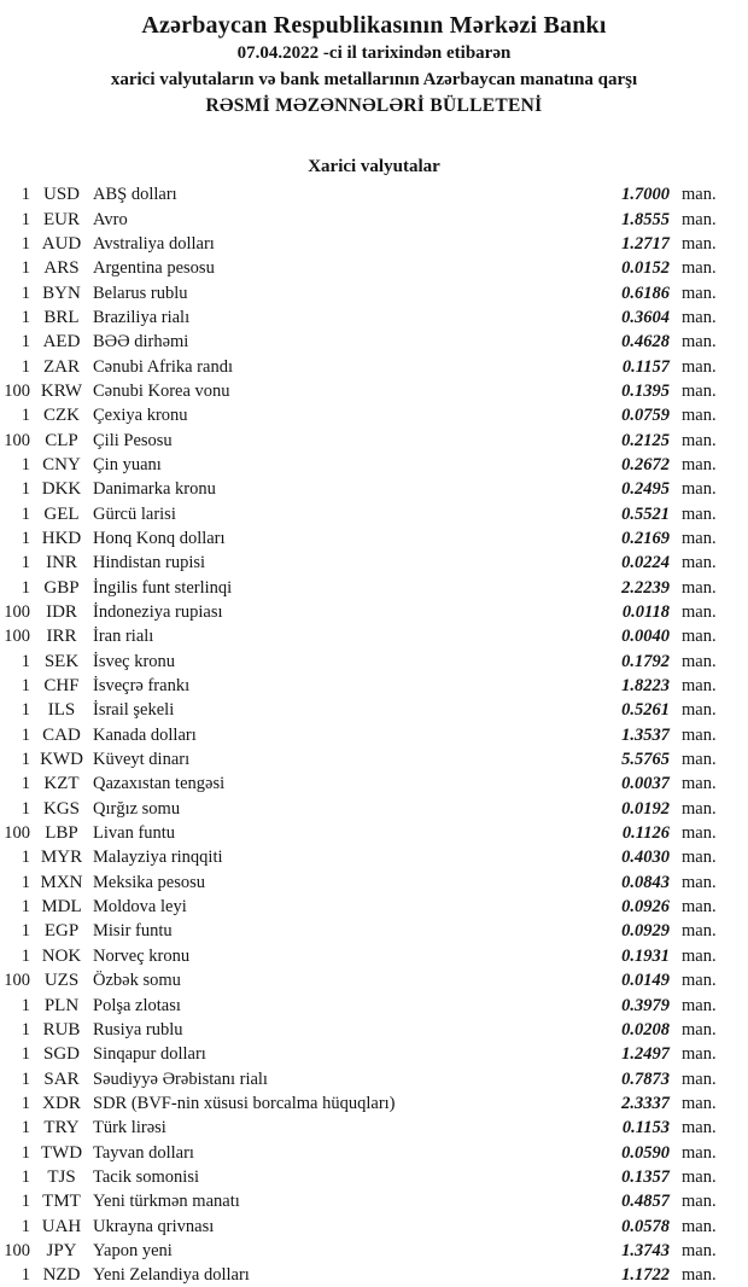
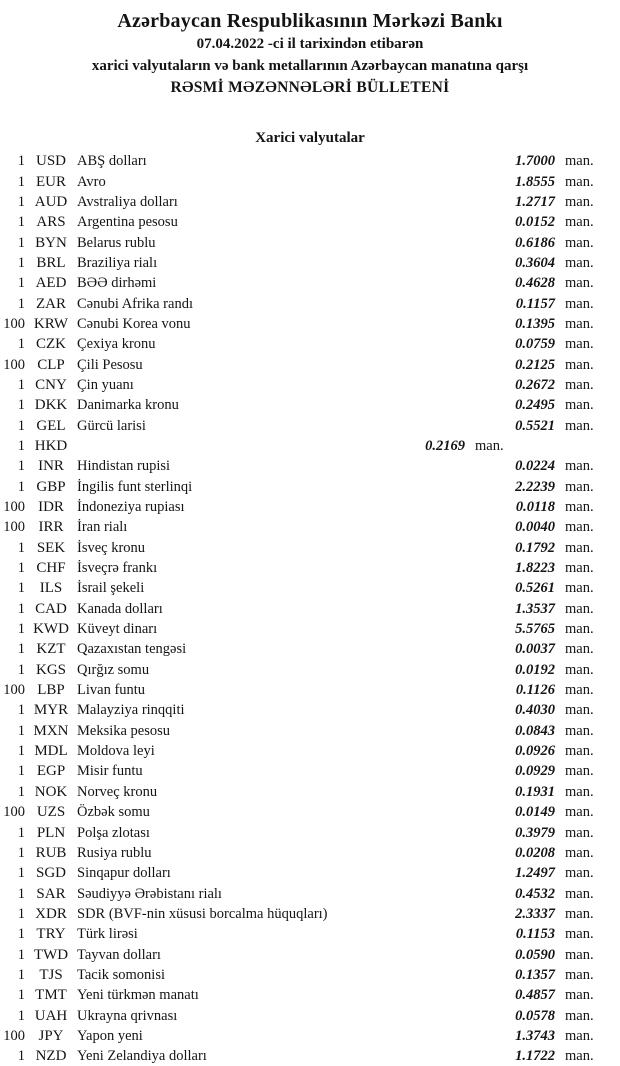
  Azərbaycan Respublikasının Mərkəzi Bankı
  07.04.2022 -ci il tarixindən etibarən
  xarici valyutaların və bank metallarının Azərbaycan manatına qarşı
  RƏSMİ MƏZƏNNƏLƏRİ BÜLLETENİ
  Xarici valyutalar
  1
  USD
  ABŞ dolları
  1.7000
  man.
  1
  EUR
  Avro
  1.8555
  man.
  1
  AUD
  Avstraliya dolları
  1.2717
  man.
  1
  ARS
  Argentina pesosu
  0.0152
  man.
  1
  BYN
  Belarus rublu
  0.6186
  man.
  1
  BRL
  Braziliya rialı
  0.3604
  man.
  1
  AED
  BƏƏ dirhəmi
  0.4628
  man.
  1
  ZAR
  Cənubi Afrika randı
  0.1157
  man.
  100
  KRW
  Cənubi Korea vonu
  0.1395
  man.
  1
  CZK
  Çexiya kronu
  0.0759
  man.
  100
  CLP
  Çili Pesosu
  0.2125
  man.
  1
  CNY
  Çin yuanı
  0.2672
  man.
  1
  DKK
  Danimarka kronu
  0.2495
  man.
  1
  GEL
  Gürcü larisi
  0.5521
  man.
  1
  HKD
- Honq Konq dolları
  0.2169
  man.
  1
  INR
  Hindistan rupisi
  0.0224
  man.
  1
  GBP
  İngilis funt sterlinqi
  2.2239
  man.
  100
  IDR
  İndoneziya rupiası
  0.0118
  man.
  100
  IRR
  İran rialı
  0.0040
  man.
  1
  SEK
  İsveç kronu
  0.1792
  man.
  1
  CHF
  İsveçrə frankı
  1.8223
  man.
  1
  ILS
  İsrail şekeli
  0.5261
  man.
  1
  CAD
  Kanada dolları
  1.3537
  man.
  1
  KWD
  Küveyt dinarı
  5.5765
  man.
  1
  KZT
  Qazaxıstan tengəsi
  0.0037
  man.
  1
  KGS
  Qırğız somu
  0.0192
  man.
  100
  LBP
  Livan funtu
  0.1126
  man.
  1
  MYR
  Malayziya rinqqiti
  0.4030
  man.
  1
  MXN
  Meksika pesosu
  0.0843
  man.
  1
  MDL
  Moldova leyi
  0.0926
  man.
  1
  EGP
  Misir funtu
  0.0929
  man.
  1
  NOK
  Norveç kronu
  0.1931
  man.
  100
  UZS
  Özbək somu
  0.0149
  man.
  1
  PLN
  Polşa zlotası
  0.3979
  man.
  1
  RUB
  Rusiya rublu
  0.0208
  man.
  1
  SGD
  Sinqapur dolları
  1.2497
  man.
  1
  SAR
  Səudiyyə Ərəbistanı rialı
- 0.7873
+ 0.4532
  man.
  1
  XDR
  SDR (BVF-nin xüsusi borcalma hüquqları)
  2.3337
  man.
  1
  TRY
  Türk lirəsi
  0.1153
  man.
  1
  TWD
  Tayvan dolları
  0.0590
  man.
  1
  TJS
  Tacik somonisi
  0.1357
  man.
  1
  TMT
  Yeni türkmən manatı
  0.4857
  man.
  1
  UAH
  Ukrayna qrivnası
  0.0578
  man.
  100
  JPY
  Yapon yeni
  1.3743
  man.
  1
  NZD
  Yeni Zelandiya dolları
  1.1722
  man.
